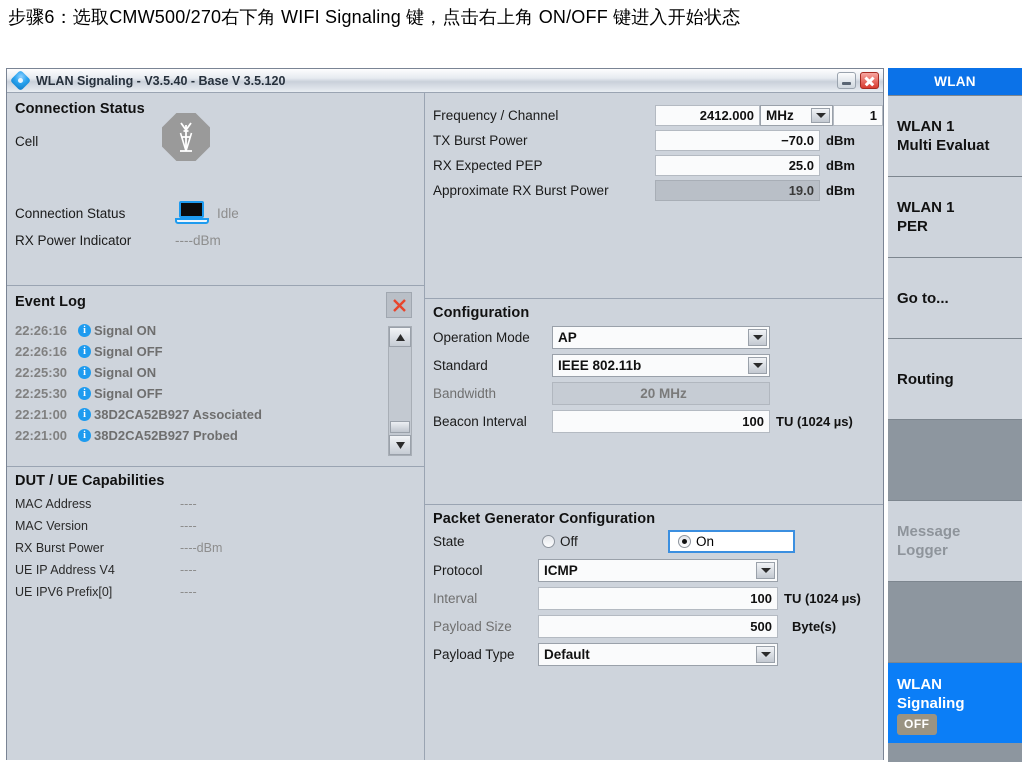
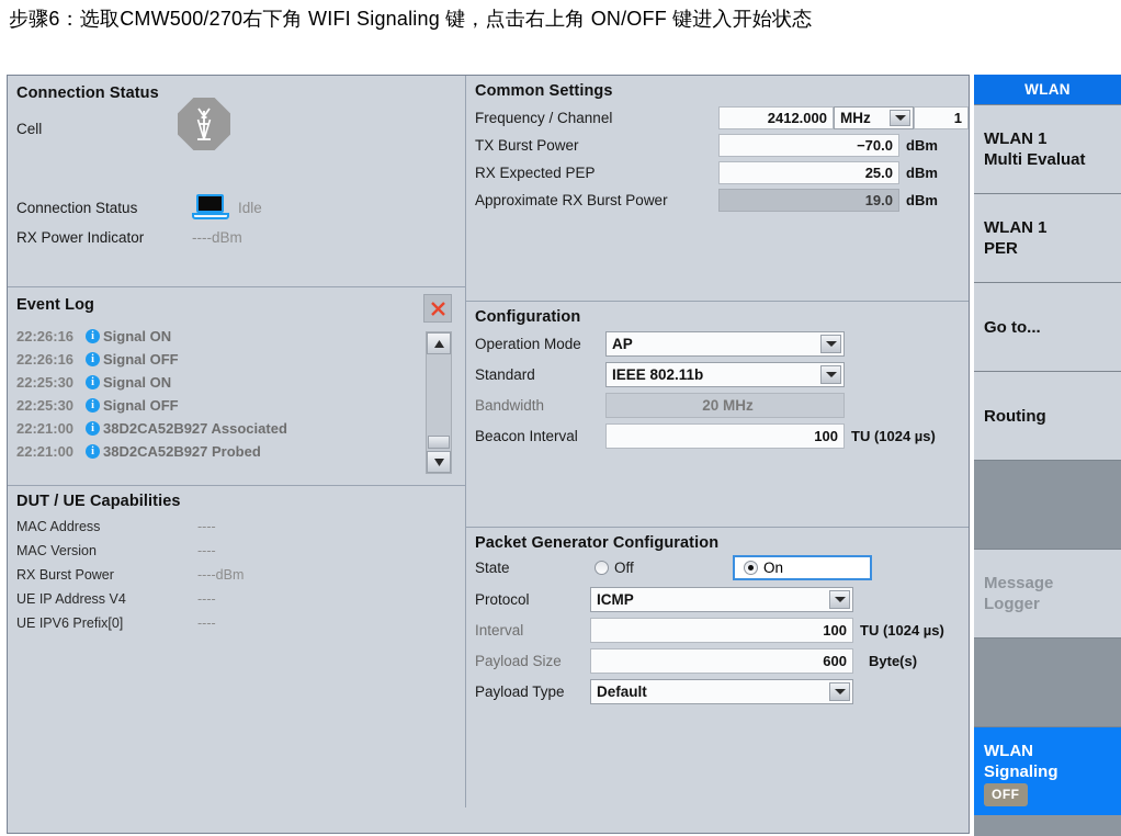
  步骤6：选取CMW500/270右下角 WIFI Signaling 键，点击右上角 ON/OFF 键进入开始状态
- WLAN Signaling - V3.5.40 - Base V 3.5.120
  Connection Status
  Cell
  Connection Status
  Idle
  RX Power Indicator
  ----dBm
  Event Log
  22:26:16
  i
  Signal ON
  22:26:16
  i
  Signal OFF
  22:25:30
  i
  Signal ON
  22:25:30
  i
  Signal OFF
  22:21:00
  i
  38D2CA52B927 Associated
  22:21:00
  i
  38D2CA52B927 Probed
  DUT / UE Capabilities
  MAC Address
  ----
  MAC Version
  ----
  RX Burst Power
  ----dBm
  UE IP Address V4
  ----
  UE IPV6 Prefix[0]
  ----
+ Common Settings
  Frequency / Channel
  2412.000
  MHz
  1
  TX Burst Power
  −70.0
  dBm
  RX Expected PEP
  25.0
  dBm
  Approximate RX Burst Power
  19.0
  dBm
  Configuration
  Operation Mode
  AP
  Standard
  IEEE 802.11b
  Bandwidth
  20 MHz
  Beacon Interval
  100
  TU (1024 µs)
  Packet Generator Configuration
  State
  Off
  On
  Protocol
  ICMP
  Interval
  100
  TU (1024 µs)
  Payload Size
- 500
+ 600
  Byte(s)
  Payload Type
  Default
  WLAN
  WLAN 1
  Multi Evaluat
  WLAN 1
  PER
  Go to...
  Routing
  Message
  Logger
  WLAN
  Signaling
  OFF
